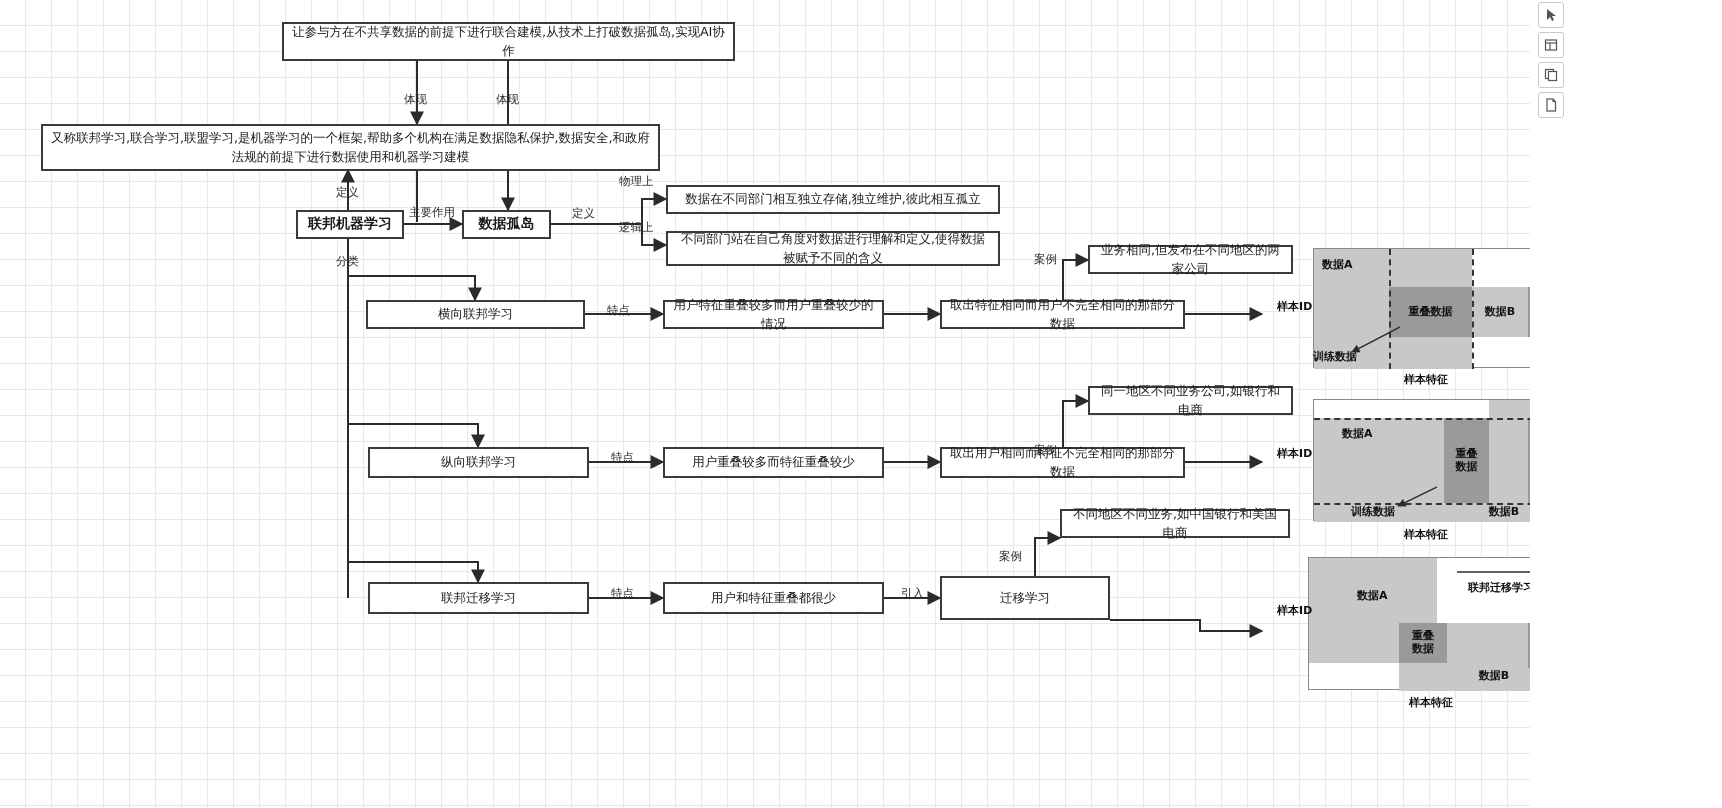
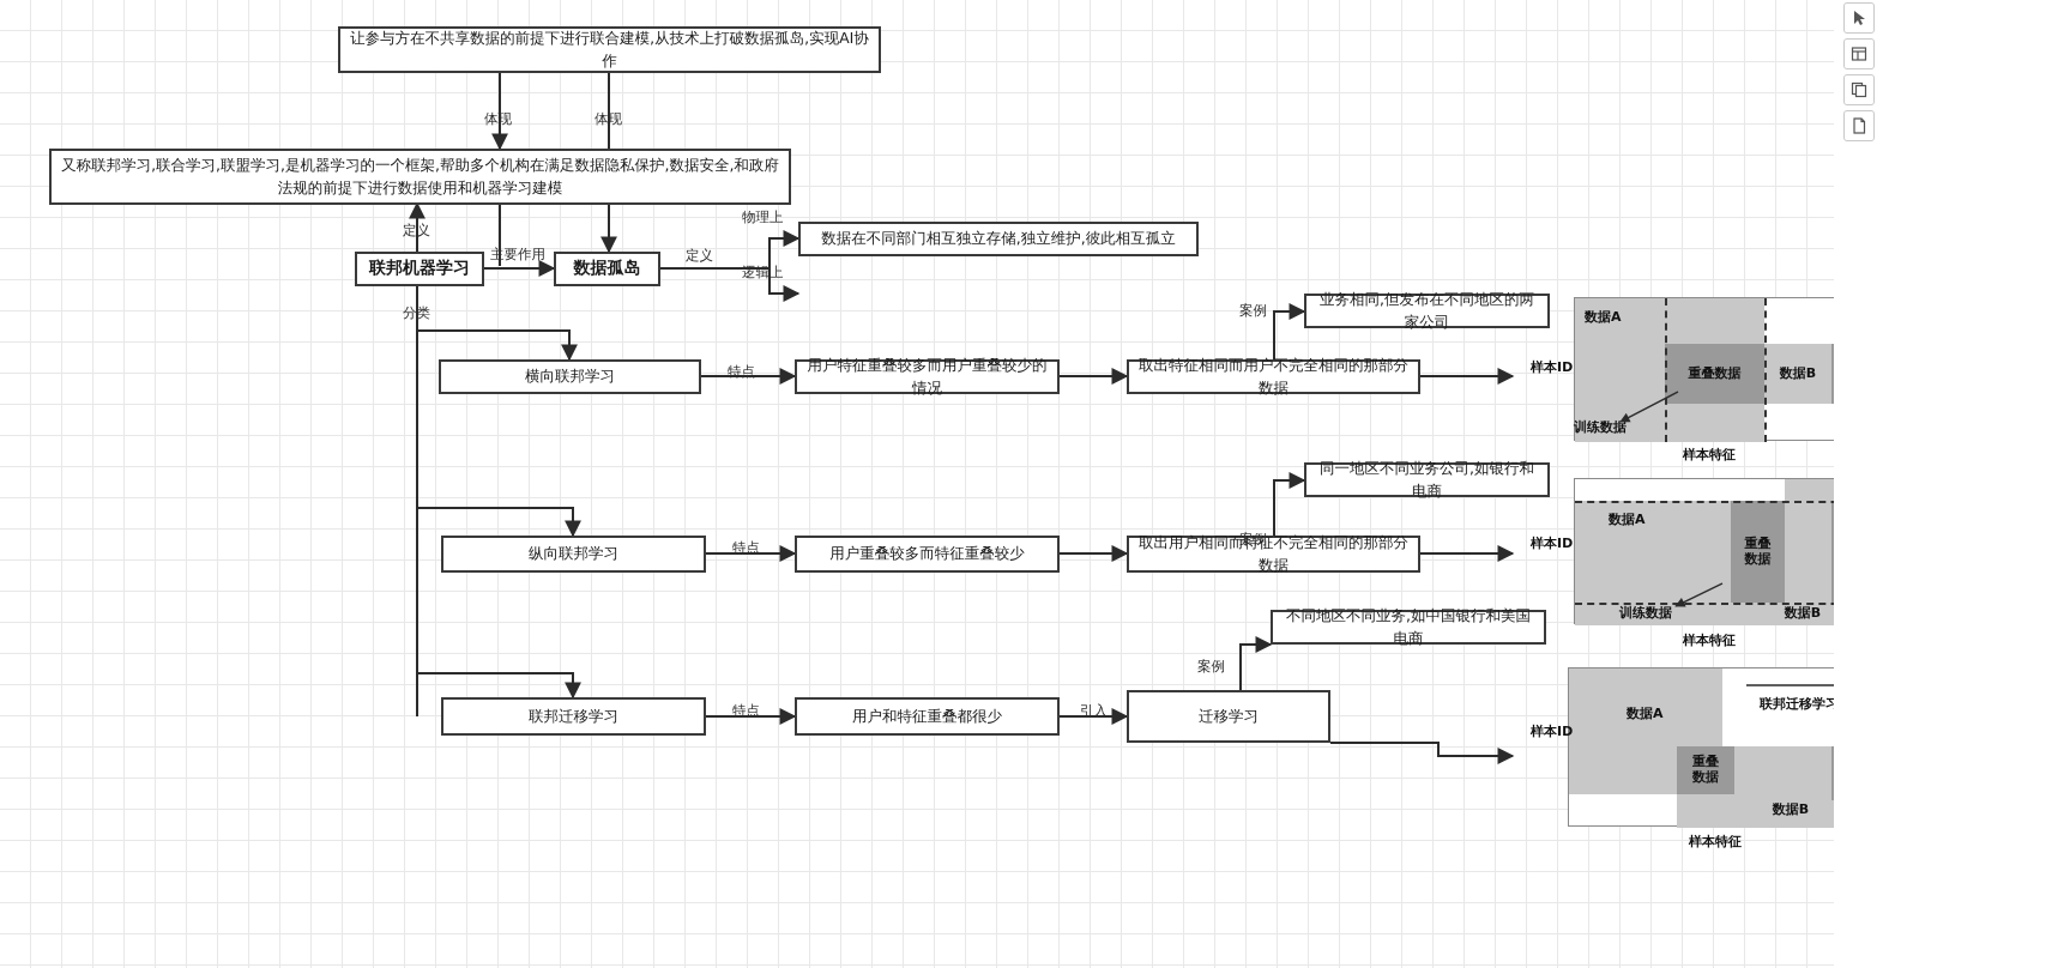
  让参与方在不共享数据的前提下进行联合建模,从技术上打破数据孤岛,实现AI协作
  又称联邦学习,联合学习,联盟学习,是机器学习的一个框架,帮助多个机构在满足数据隐私保护,数据安全,和政府法规的前提下进行数据使用和机器学习建模
  联邦机器学习
  数据孤岛
  数据在不同部门相互独立存储,独立维护,彼此相互孤立
- 不同部门站在自己角度对数据进行理解和定义,使得数据被赋予不同的含义
  横向联邦学习
  用户特征重叠较多而用户重叠较少的情况
  取出特征相同而用户不完全相同的那部分数据
  业务相同,但发布在不同地区的两家公司
  纵向联邦学习
  用户重叠较多而特征重叠较少
  取出用户相同而特征不完全相同的那部分数据
  同一地区不同业务公司,如银行和电商
  联邦迁移学习
  用户和特征重叠都很少
  迁移学习
  不同地区不同业务,如中国银行和美国电商
  体现
  体现
  定义
  主要作用
  定义
  物理上
  逻辑上
  分类
  特点
  案例
  特点
  案例
  特点
  引入
  案例
  重叠数据
  数据B
  数据A
  样本ID
  样本特征
  训练数据
  重叠
  数据
  数据B
  数据A
  样本ID
  样本特征
  训练数据
  重叠
  数据
  数据B
  数据A
  样本ID
  样本特征
  联邦迁移学习
